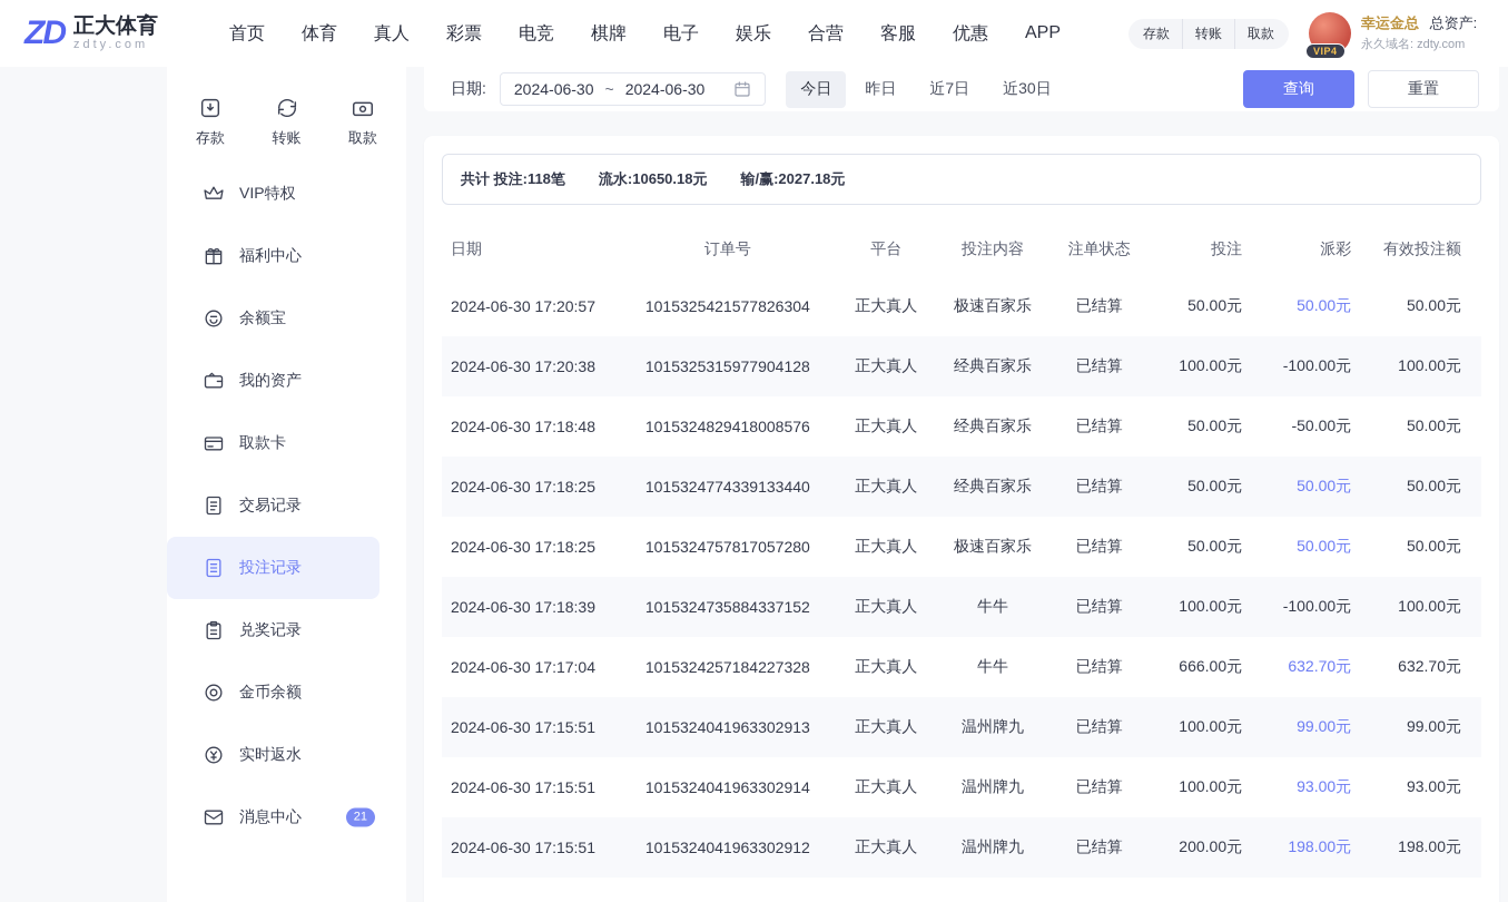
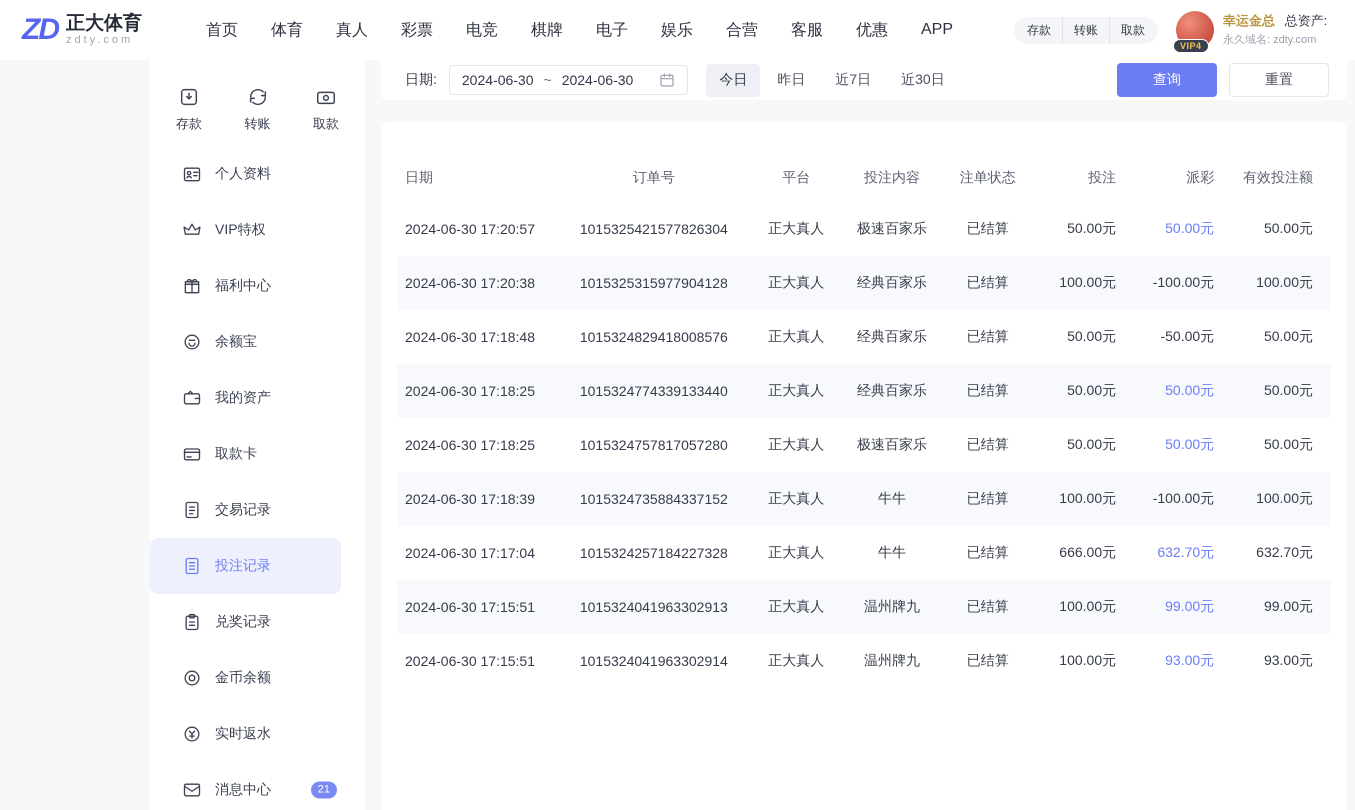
  ZD
  正大体育
  zdty.com
  首页
  体育
  真人
  彩票
  电竞
  棋牌
  电子
  娱乐
  合营
  客服
  优惠
  APP
  存款
  转账
  取款
  VIP4
  幸运金总 总资产:
  永久域名: zdty.com
  存款
  转账
  取款
+ 个人资料
  VIP特权
  福利中心
  余额宝
  我的资产
  取款卡
  交易记录
  投注记录
  兑奖记录
  金币余额
  实时返水
  消息中心
  21
  日期:
  2024-06-30
  ~
  2024-06-30
  今日
  昨日
  近7日
  近30日
  查询
  重置
- 共计 投注:118笔
- 流水:10650.18元
- 输/赢:2027.18元
  日期	订单号	平台	投注内容	注单状态	投注	派彩	有效投注额
  2024-06-30 17:20:57	1015325421577826304	正大真人	极速百家乐	已结算	50.00元	50.00元	50.00元
  2024-06-30 17:20:38	1015325315977904128	正大真人	经典百家乐	已结算	100.00元	-100.00元	100.00元
  2024-06-30 17:18:48	1015324829418008576	正大真人	经典百家乐	已结算	50.00元	-50.00元	50.00元
  2024-06-30 17:18:25	1015324774339133440	正大真人	经典百家乐	已结算	50.00元	50.00元	50.00元
  2024-06-30 17:18:25	1015324757817057280	正大真人	极速百家乐	已结算	50.00元	50.00元	50.00元
  2024-06-30 17:18:39	1015324735884337152	正大真人	牛牛	已结算	100.00元	-100.00元	100.00元
  2024-06-30 17:17:04	1015324257184227328	正大真人	牛牛	已结算	666.00元	632.70元	632.70元
  2024-06-30 17:15:51	1015324041963302913	正大真人	温州牌九	已结算	100.00元	99.00元	99.00元
  2024-06-30 17:15:51	1015324041963302914	正大真人	温州牌九	已结算	100.00元	93.00元	93.00元
- 2024-06-30 17:15:51	1015324041963302912	正大真人	温州牌九	已结算	200.00元	198.00元	198.00元
